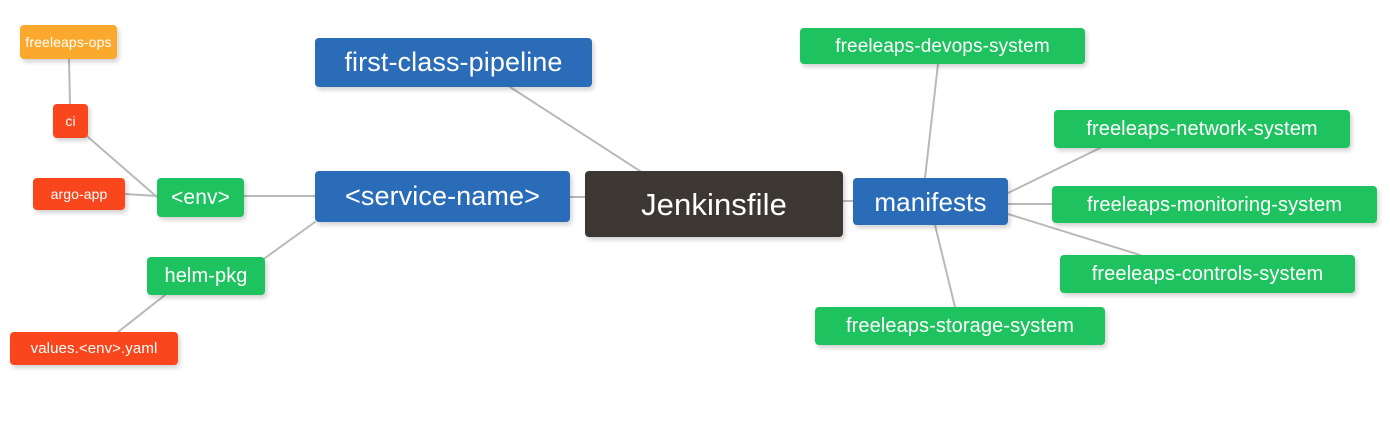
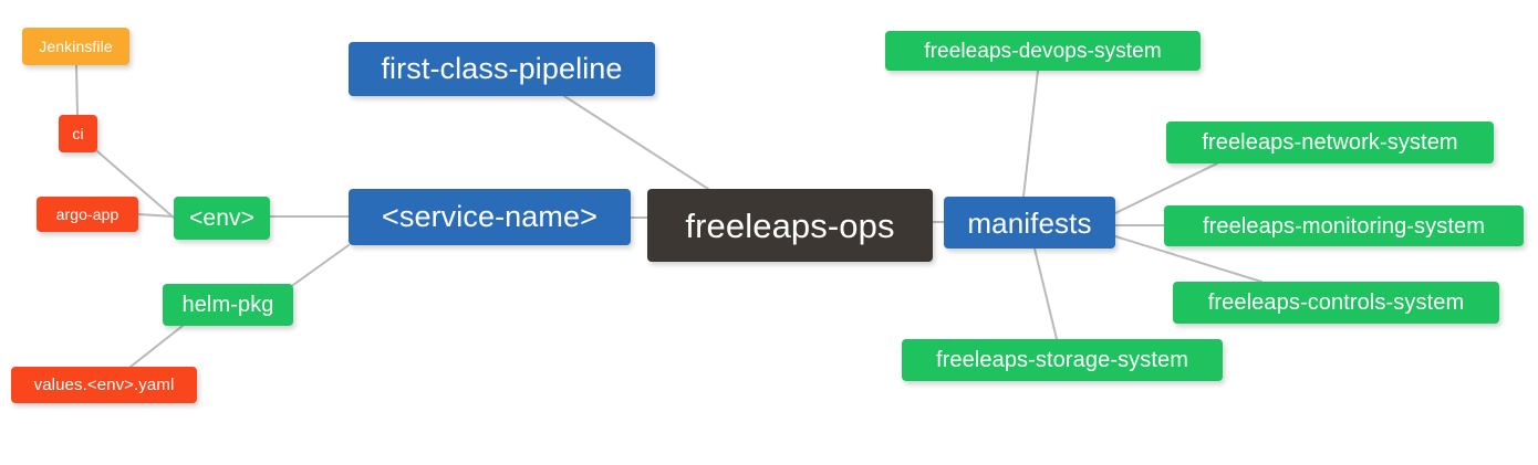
- freeleaps-ops
+ Jenkinsfile
  ci
  argo-app
  <env>
  helm-pkg
  values.<env>.yaml
  first-class-pipeline
  <service-name>
- Jenkinsfile
+ freeleaps-ops
  manifests
  freeleaps-devops-system
  freeleaps-network-system
  freeleaps-monitoring-system
  freeleaps-controls-system
  freeleaps-storage-system
